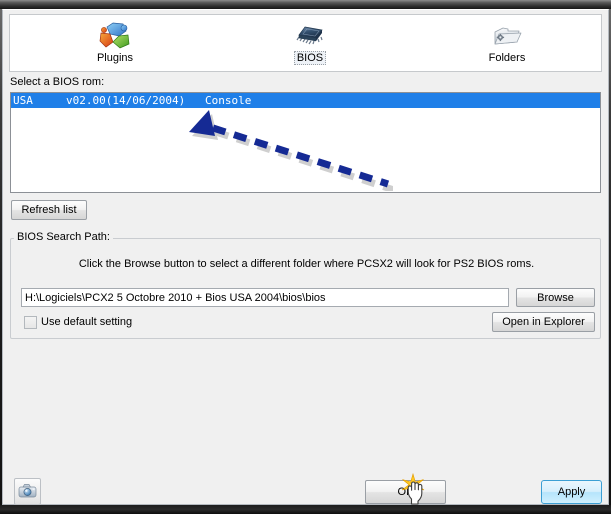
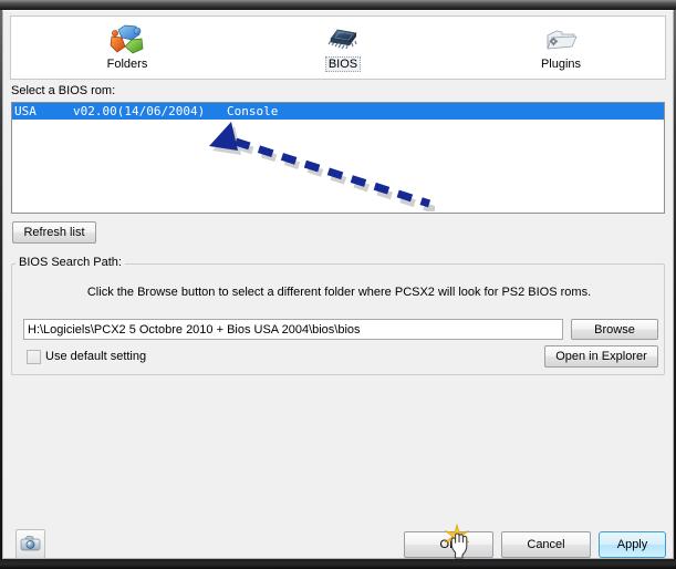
- Plugins
+ Folders
  BIOS
- Folders
+ Plugins
  Select a BIOS rom:
  USA v02.00(14/06/2004) Console
  Refresh list
  BIOS Search Path:
  Click the Browse button to select a different folder where PCSX2 will look for PS2 BIOS roms.
  H:\Logiciels\PCX2 5 Octobre 2010 + Bios USA 2004\bios\bios
  Browse
  Open in Explorer
  Use default setting
+ Cancel
  Apply
